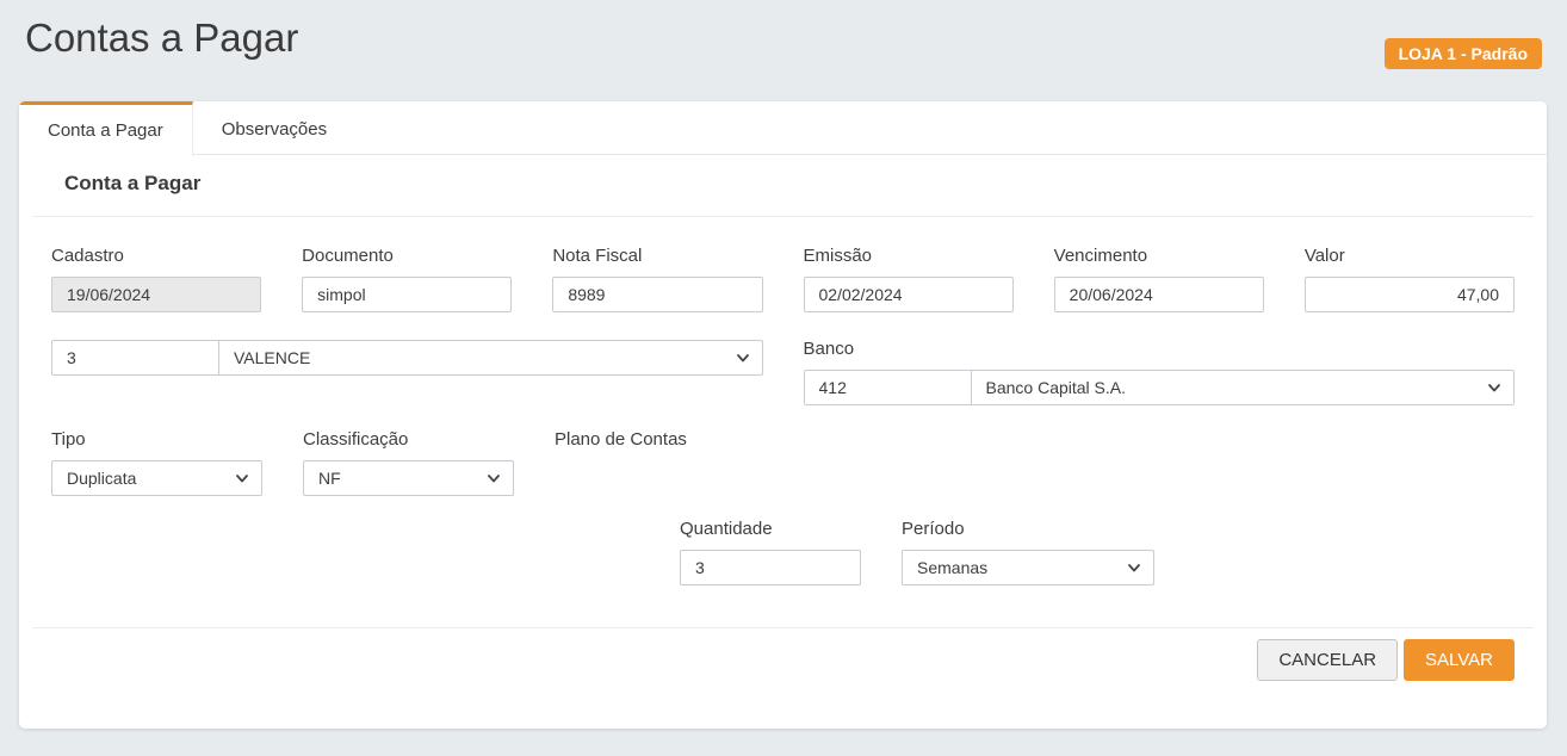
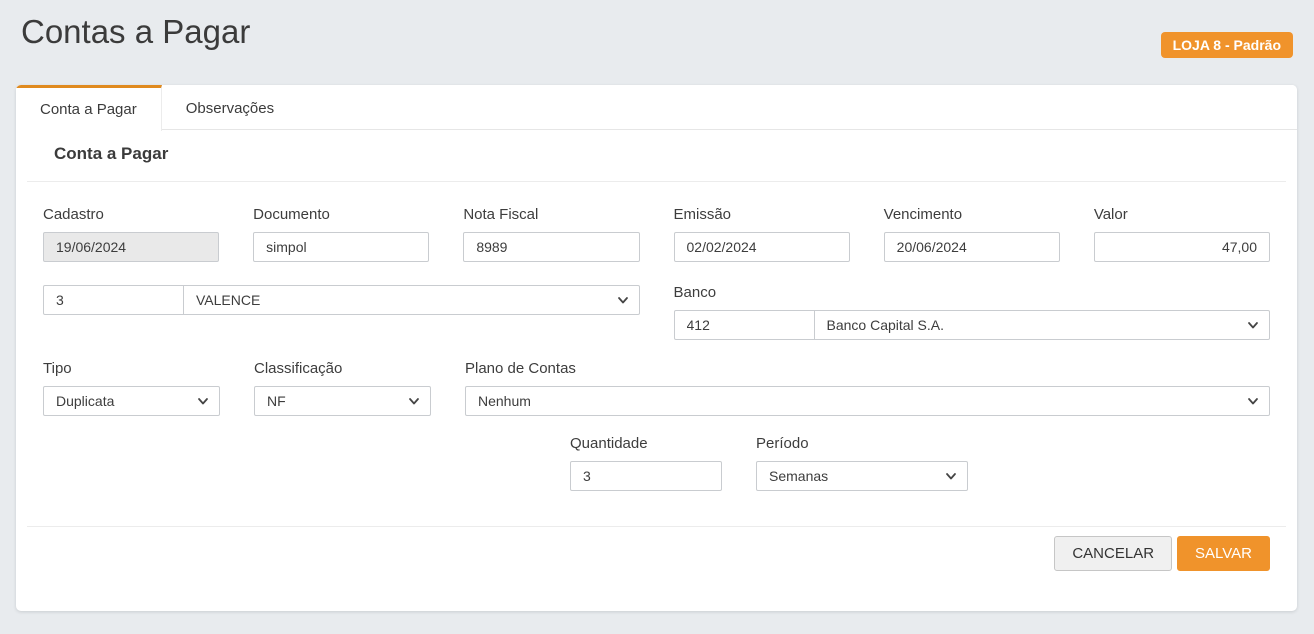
  Contas a Pagar
- LOJA 1 - Padrão
+ LOJA 8 - Padrão
  Conta a Pagar
  Observações
  Conta a Pagar
  Cadastro
  19/06/2024
  Documento
  simpol
  Nota Fiscal
  8989
  Emissão
  02/02/2024
  Vencimento
  20/06/2024
  Valor
  47,00
  3
  VALENCE
  Banco
  412
  Banco Capital S.A.
  Tipo
  Duplicata
  Classificação
  NF
  Plano de Contas
+ Nenhum
  Quantidade
  3
  Período
  Semanas
  CANCELAR
  SALVAR
